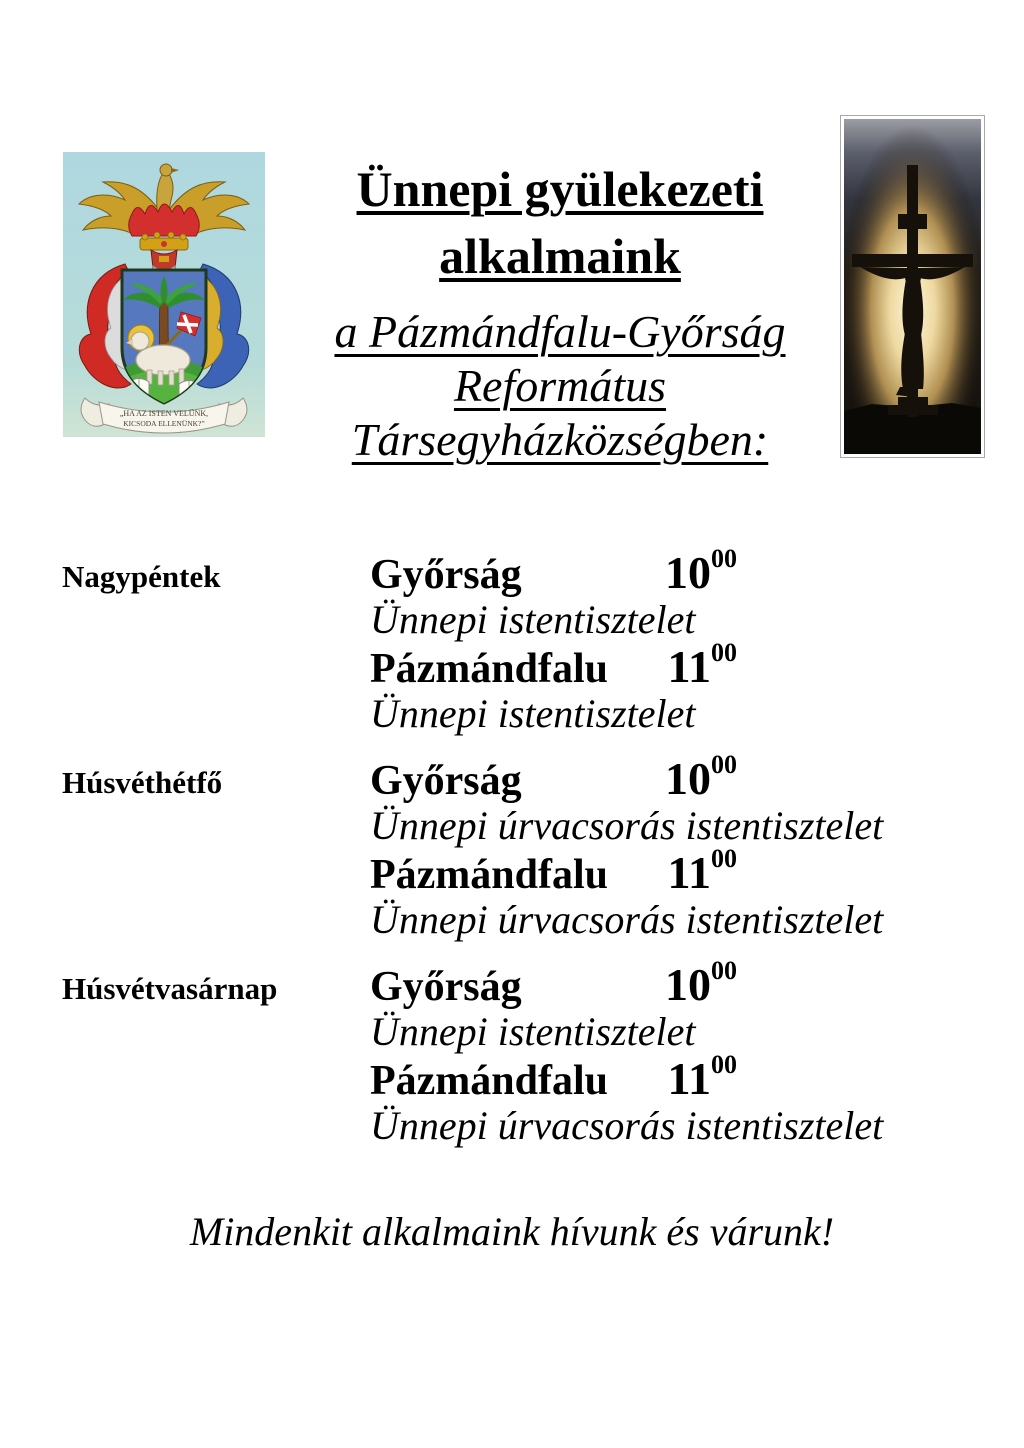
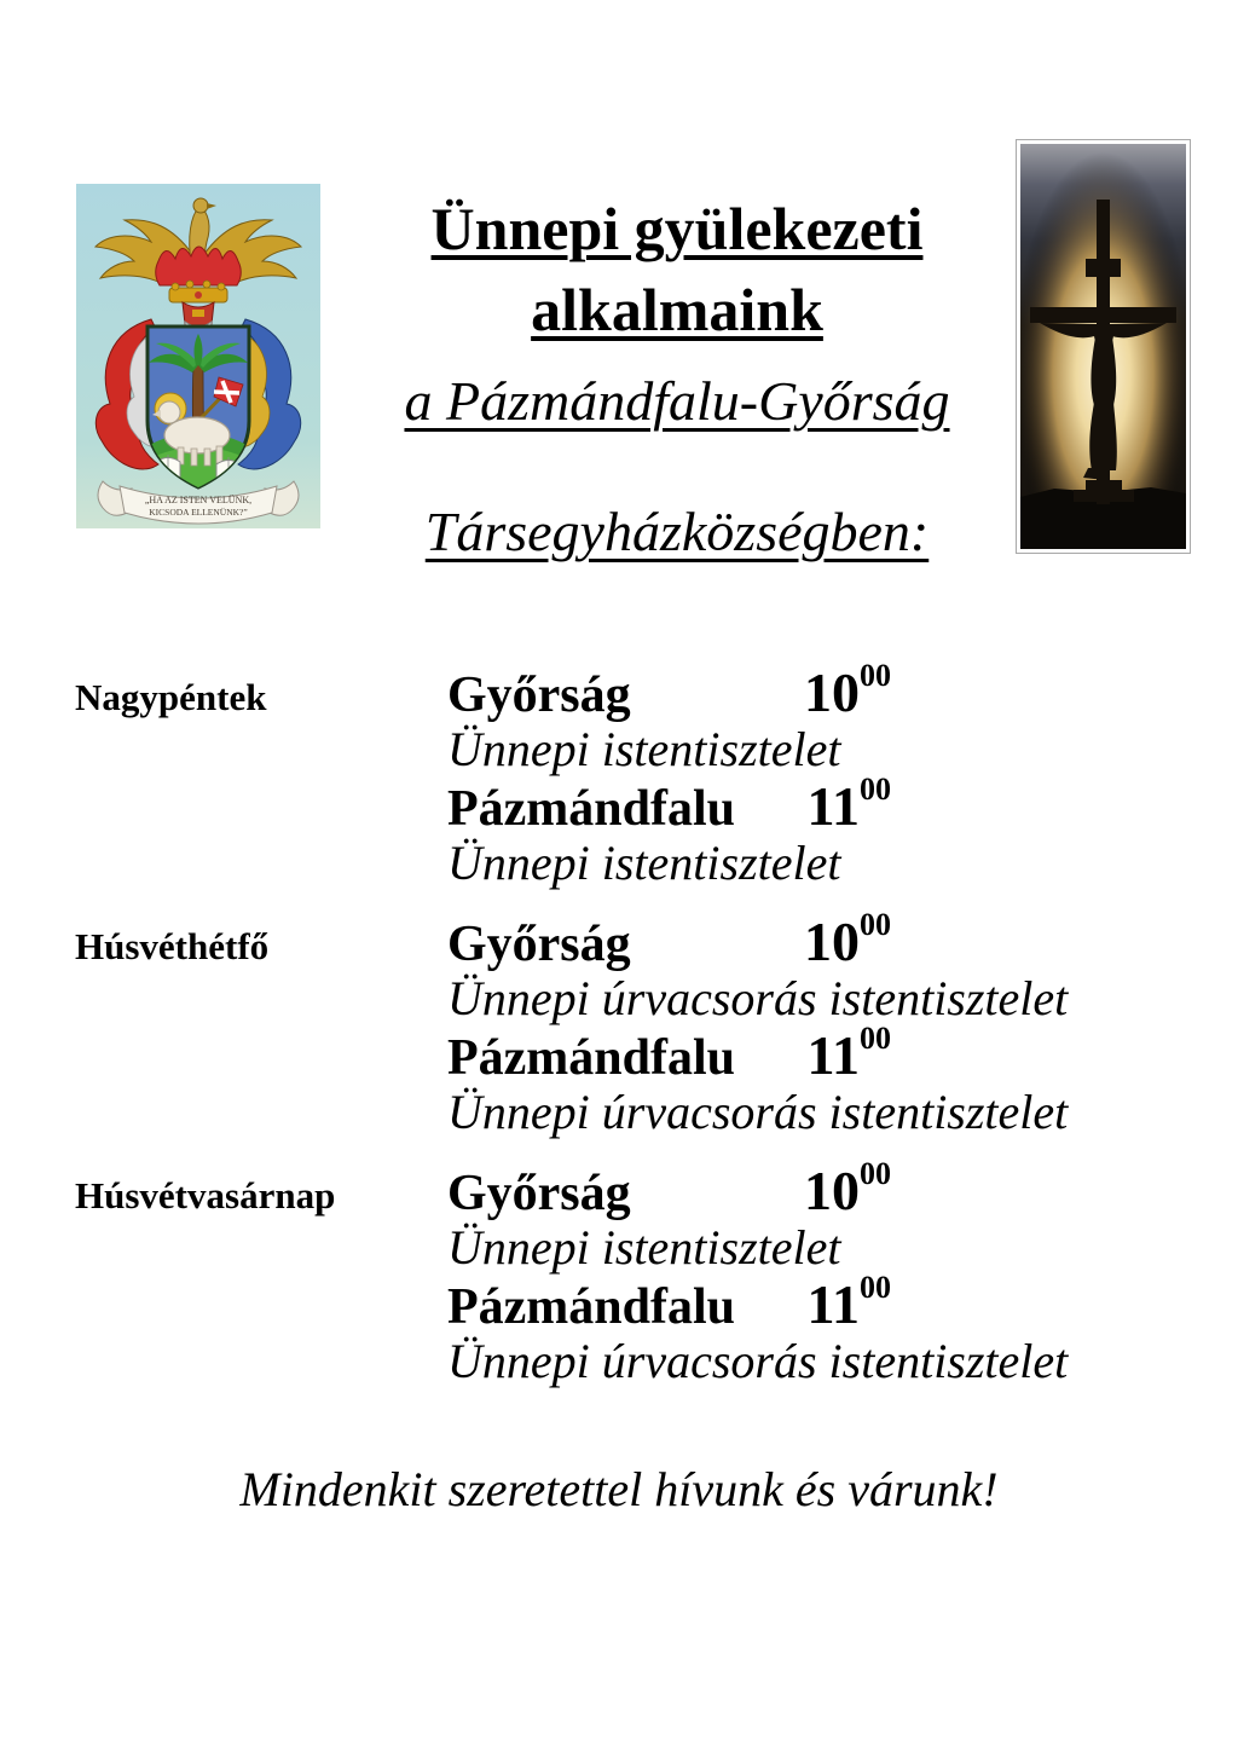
  „HA AZ ISTEN VELÜNK,
  KICSODA ELLENÜNK?”
  Ünnepi gyülekezeti
  alkalmaink
  a Pázmándfalu-Győrság
- Református
  Társegyházközségben:
  Nagypéntek
  Győrság
  1000
  Ünnepi istentisztelet
  Pázmándfalu
  1100
  Ünnepi istentisztelet
  Húsvéthétfő
  Győrság
  1000
  Ünnepi úrvacsorás istentisztelet
  Pázmándfalu
  1100
  Ünnepi úrvacsorás istentisztelet
  Húsvétvasárnap
  Győrság
  1000
  Ünnepi istentisztelet
  Pázmándfalu
  1100
  Ünnepi úrvacsorás istentisztelet
- Mindenkit alkalmaink hívunk és várunk!
+ Mindenkit szeretettel hívunk és várunk!
